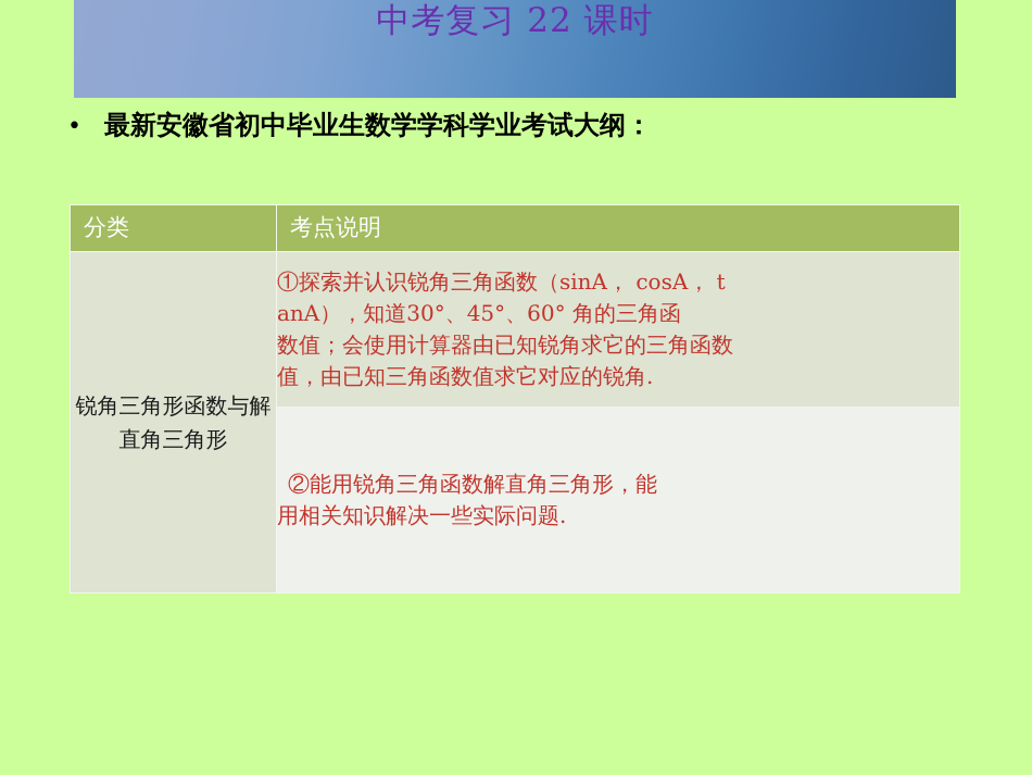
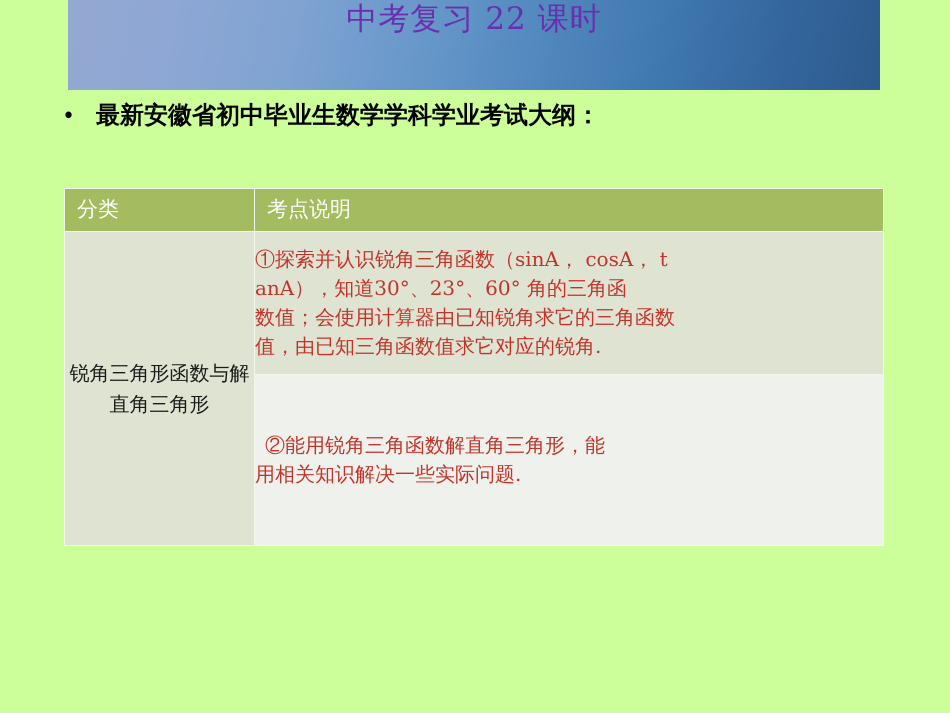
  中考复习 22 课时
  •
  最新安徽省初中毕业生数学学科学业考试大纲：
  分类	考点说明
- 锐角三角形函数与解直角三角形	①探索并认识锐角三角函数（sinA， cosA， t anA），知道30°、45°、60° 角的三角函 数值；会使用计算器由已知锐角求它的三角函数 值，由已知三角函数值求它对应的锐角.
+ 锐角三角形函数与解直角三角形	①探索并认识锐角三角函数（sinA， cosA， t anA），知道30°、23°、60° 角的三角函 数值；会使用计算器由已知锐角求它的三角函数 值，由已知三角函数值求它对应的锐角.
  ②能用锐角三角函数解直角三角形，能 用相关知识解决一些实际问题.
